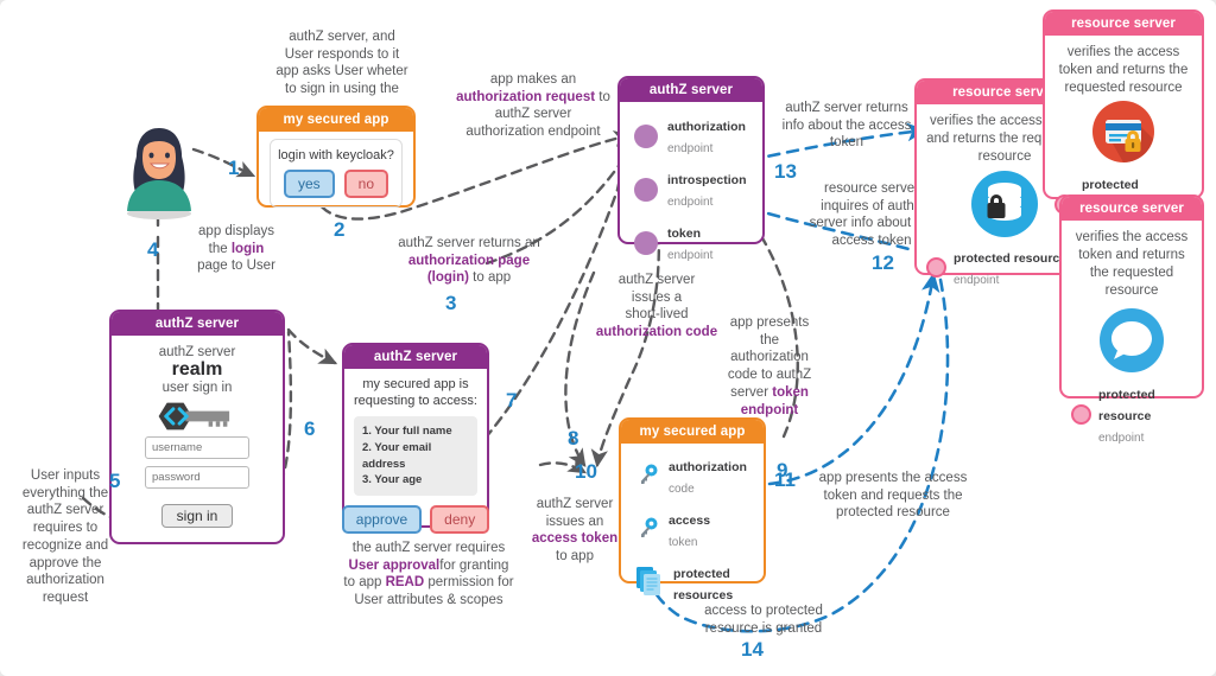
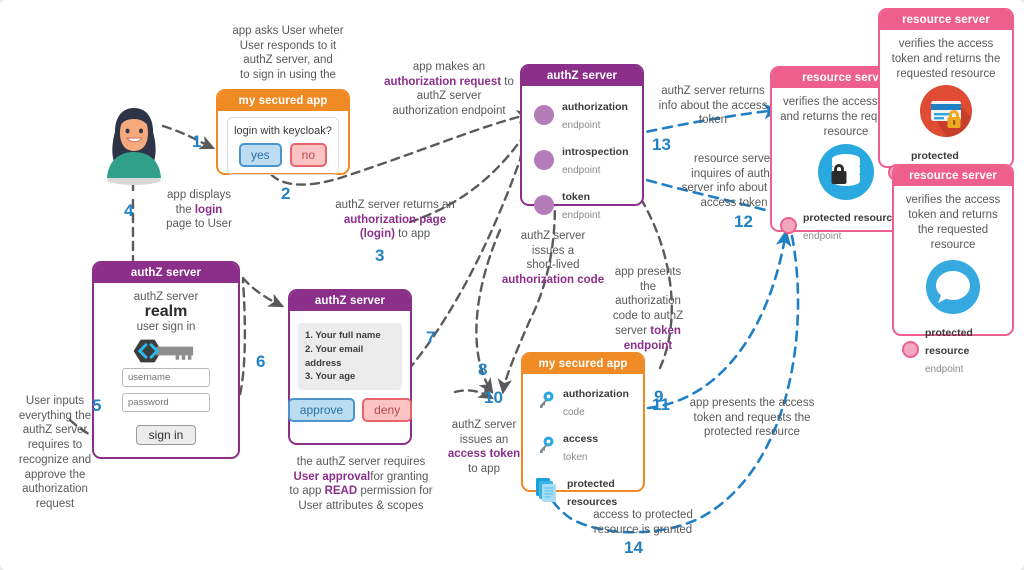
- authZ server, and
+ app asks User wheter
  User responds to it
- app asks User wheter
+ authZ server, and
  to sign in using the
  1
  my secured app
  login with keycloak?
  yes
  no
  2
  app makes an
  authorization request to
  authZ server
  authorization endpoint
  authZ server
  authorization
  endpoint
  introspection
  endpoint
  token
  endpoint
  authZ server returns an
  authorization page
  (login) to app
  3
  app displays
  the login
  page to User
  4
  authZ server
  authZ server
  realm
  user sign in
  username password
  sign in
  User inputs
  everything the
  authZ server
  requires to
  recognize and
  approve the
  authorization
  request
  5
  6
  authZ server
- my secured app is requesting to access:
  1. Your full name
  2. Your email address
  3. Your age
  approve
  deny
  the authZ server requires
  User approvalfor granting
  to app READ permission for
  User attributes & scopes
  7
  authZ server
  issues a
  short-lived
  authorization code
  8
  10
  app presents
  the
  authorization
  code to authZ
  server token endpoint
  9
  authZ server
  issues an
  access token
  to app
  my secured app
  authorization
  code
  access
  token
  protected
  resources
  app presents the access
  token and requests the
  protected resource
  11
  resource serve
  inquires of auth
  server info about
  access token
  12
  authZ server returns
  info about the access
  token
  13
  access to protected
  resource is granted
  14
  resource serv
  verifies the access and returns the req resource
  protected resourc
  endpoint
  resource server
  verifies the access token and returns the requested resource
  resource server
  verifies the access token and returns the requested resource
  protected resource
  endpoint
